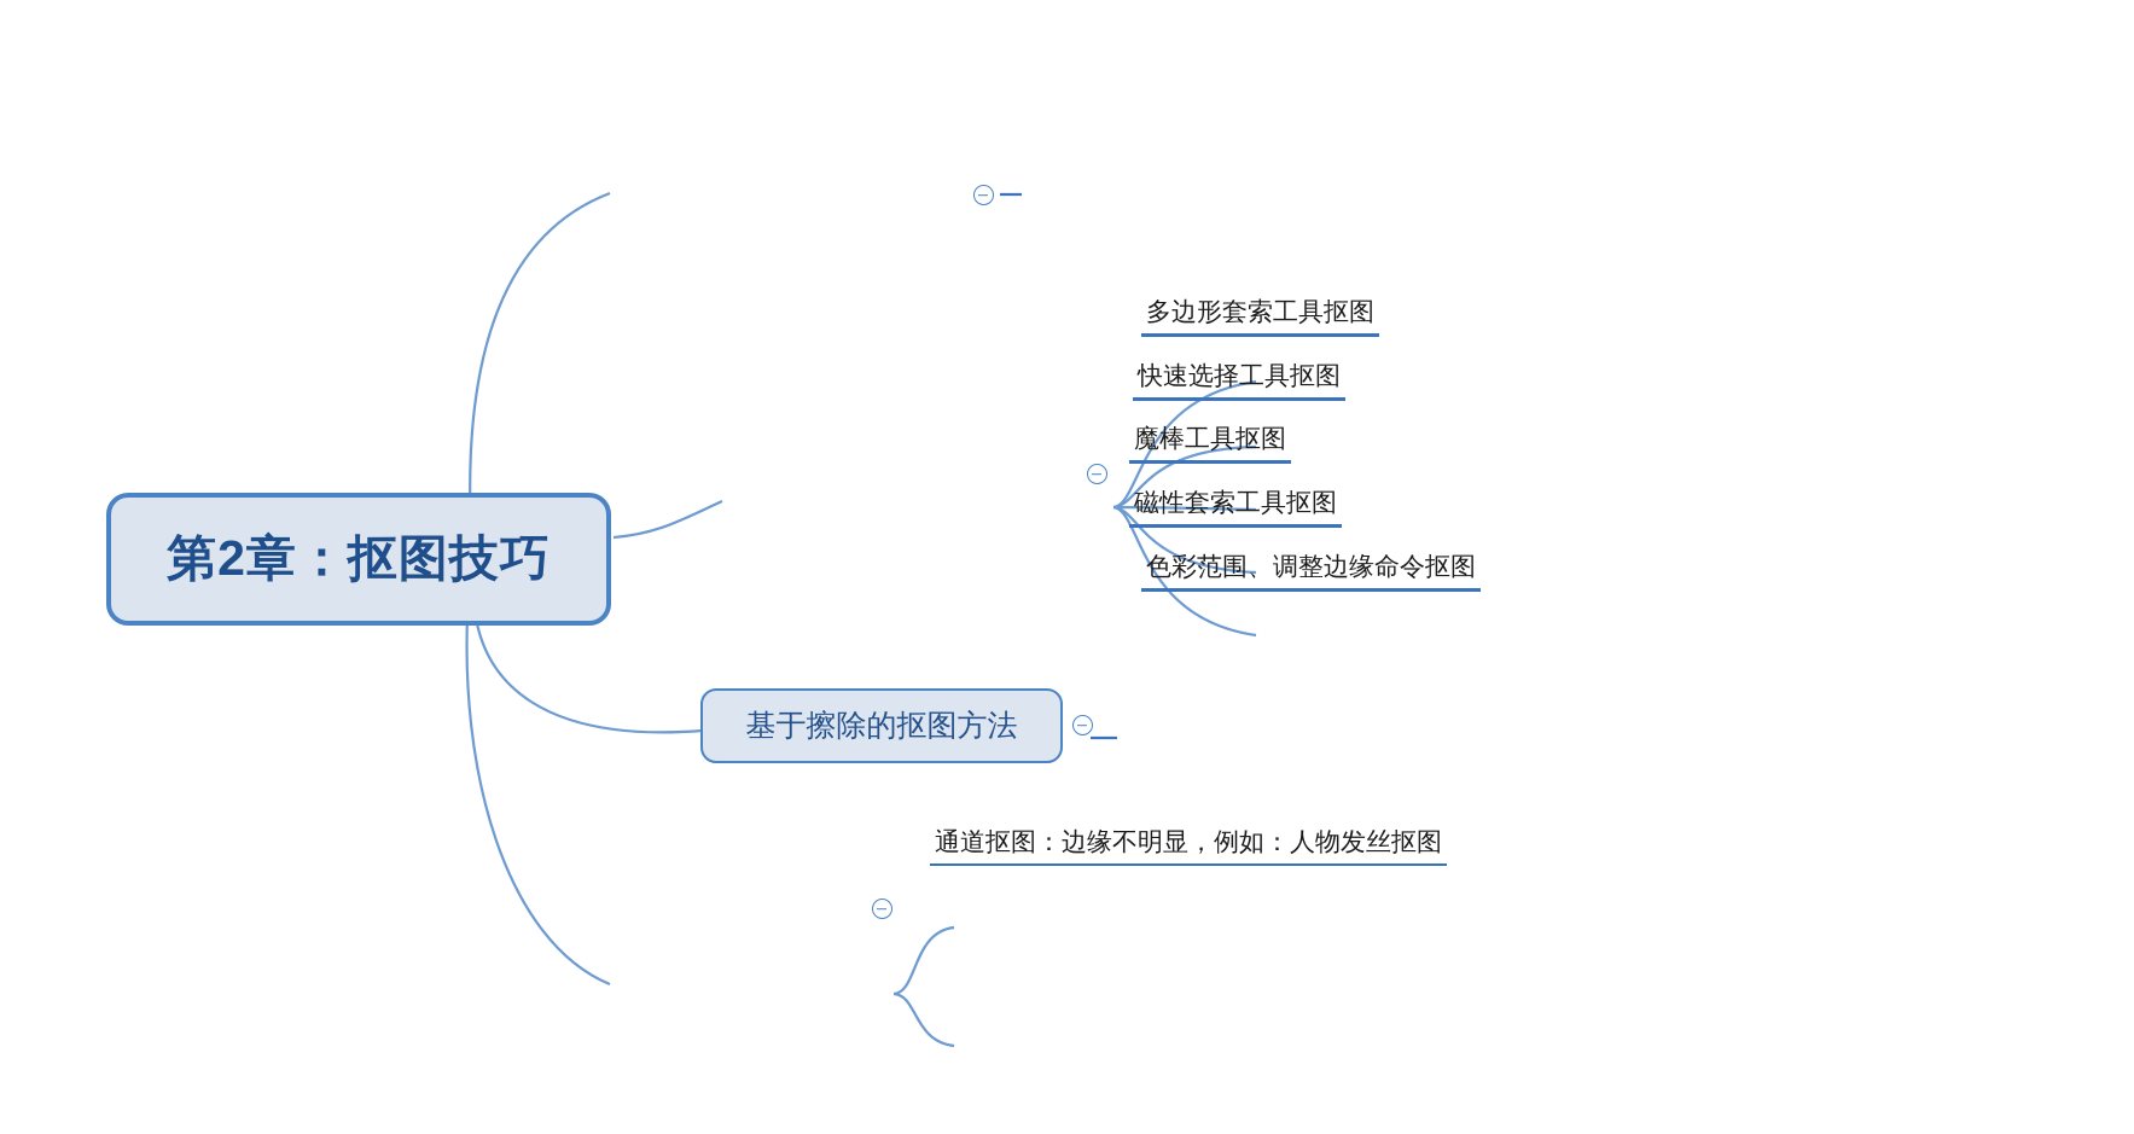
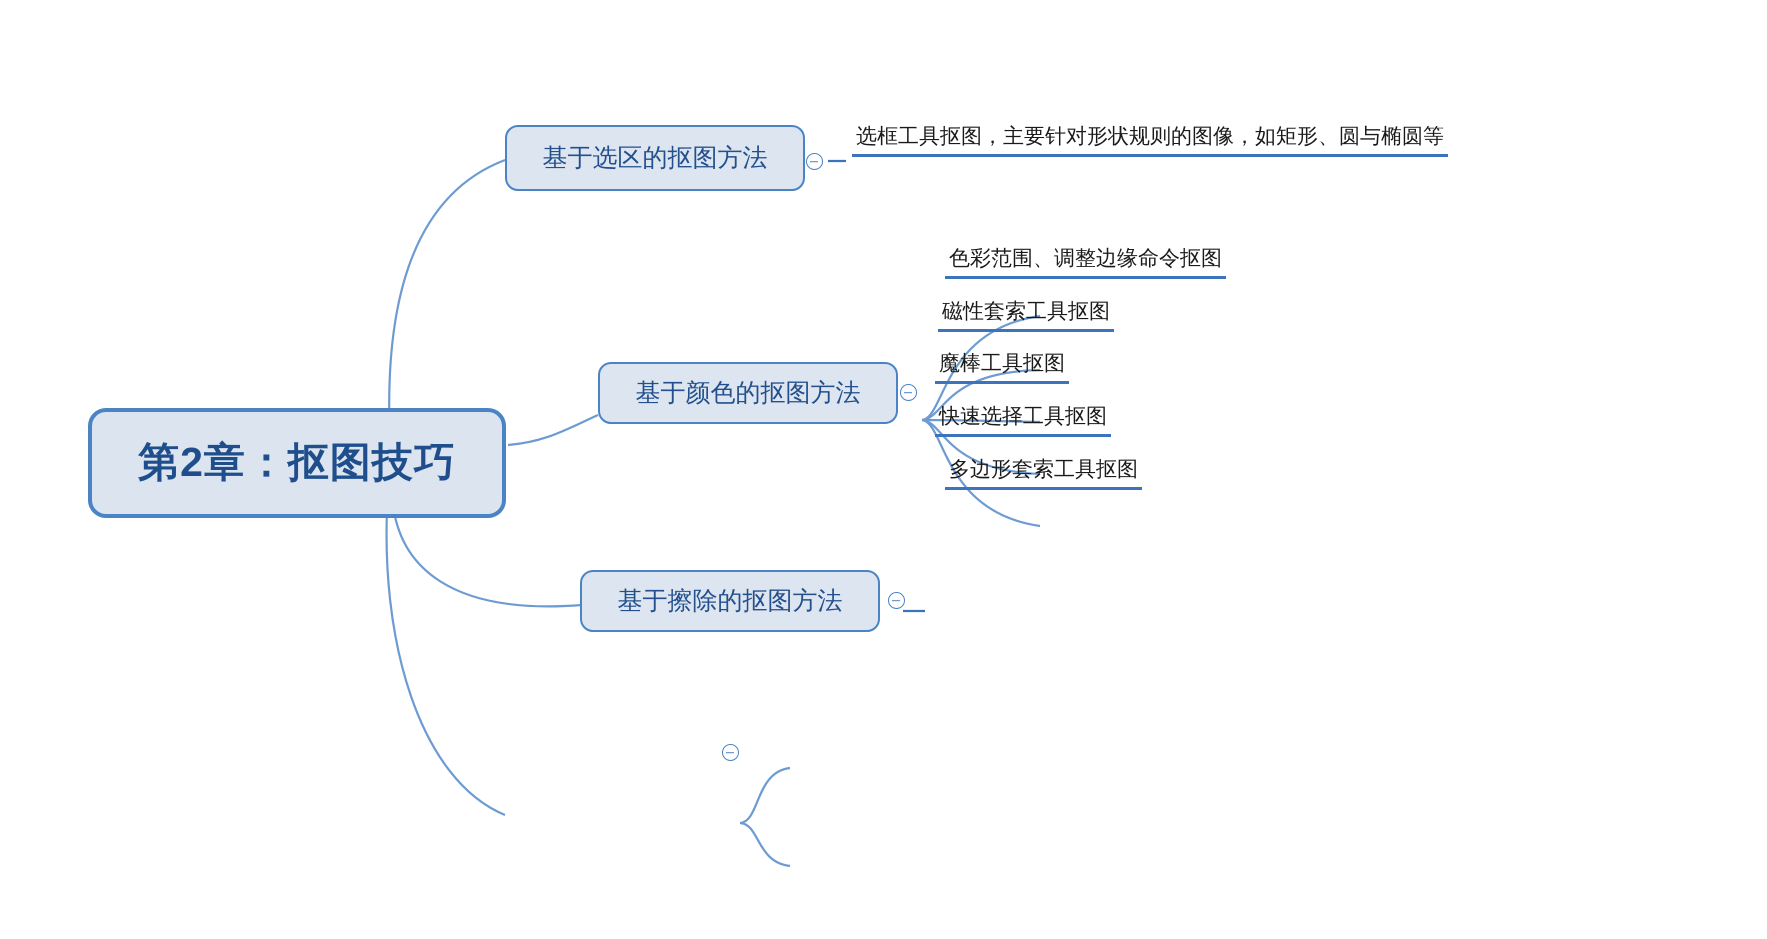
  第2章：抠图技巧
+ 基于选区的抠图方法
+ 选框工具抠图，主要针对形状规则的图像，如矩形、圆与椭圆等
+ 基于颜色的抠图方法
- 多边形套索工具抠图
+ 色彩范围、调整边缘命令抠图
- 快速选择工具抠图
+ 磁性套索工具抠图
  魔棒工具抠图
- 磁性套索工具抠图
+ 快速选择工具抠图
- 色彩范围、调整边缘命令抠图
+ 多边形套索工具抠图
  基于擦除的抠图方法
- 通道抠图：边缘不明显，例如：人物发丝抠图
